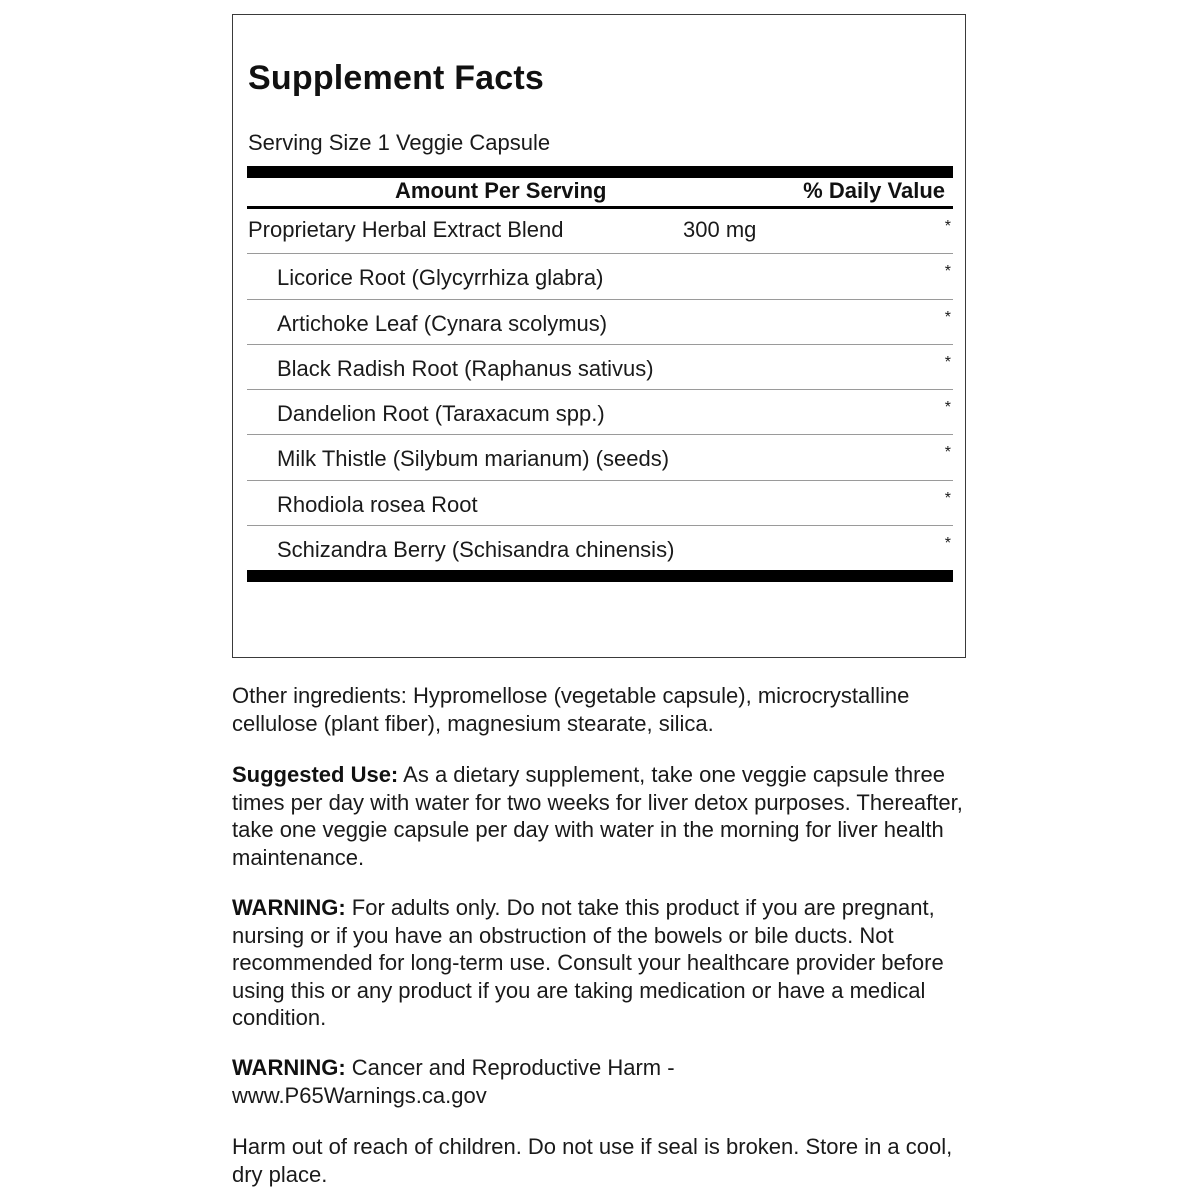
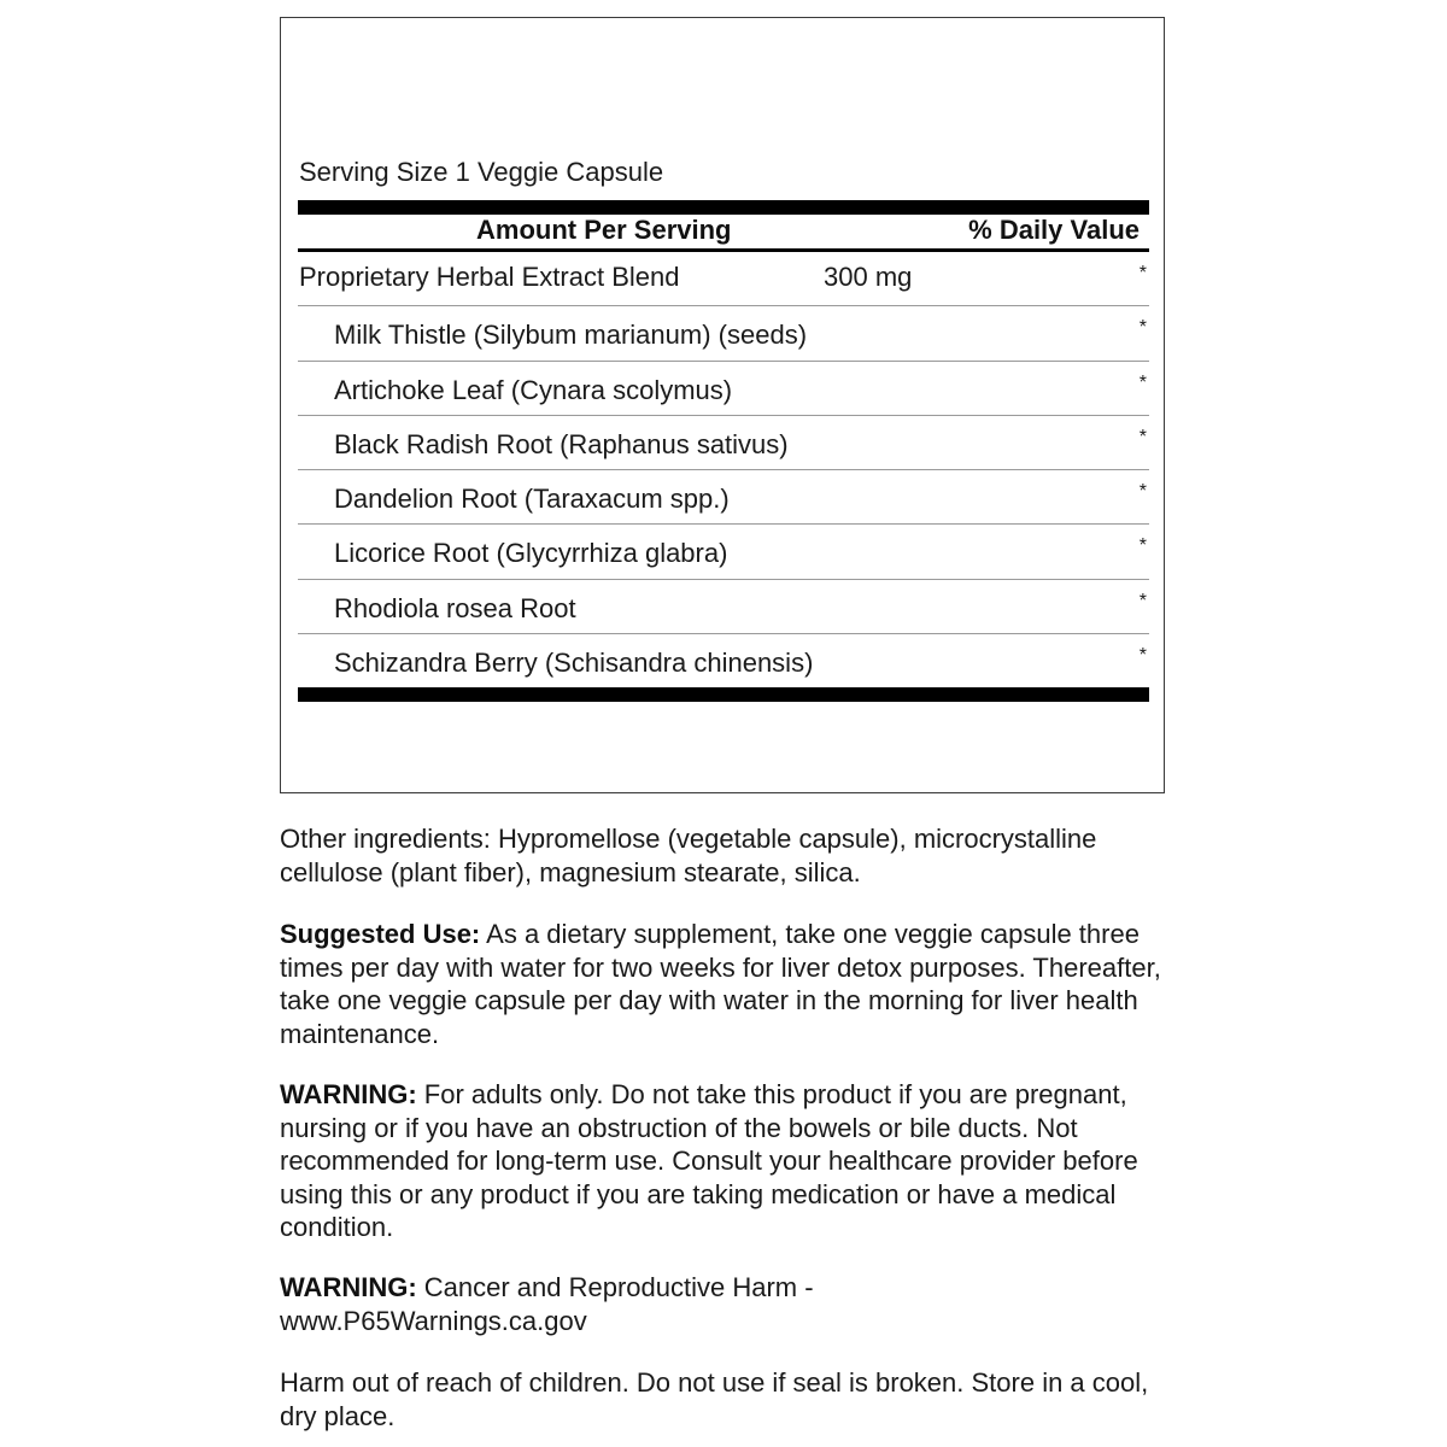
- Supplement Facts
  Serving Size 1 Veggie Capsule
  Amount Per Serving
  % Daily Value
  Proprietary Herbal Extract Blend
  300 mg
  *
- Licorice Root (Glycyrrhiza glabra)
+ Milk Thistle (Silybum marianum) (seeds)
  *
  Artichoke Leaf (Cynara scolymus)
  *
  Black Radish Root (Raphanus sativus)
  *
  Dandelion Root (Taraxacum spp.)
  *
- Milk Thistle (Silybum marianum) (seeds)
+ Licorice Root (Glycyrrhiza glabra)
  *
  Rhodiola rosea Root
  *
  Schizandra Berry (Schisandra chinensis)
  *
  Other ingredients: Hypromellose (vegetable capsule), microcrystalline cellulose (plant fiber), magnesium stearate, silica.
  Suggested Use: As a dietary supplement, take one veggie capsule three times per day with water for two weeks for liver detox purposes. Thereafter, take one veggie capsule per day with water in the morning for liver health maintenance.
  WARNING: For adults only. Do not take this product if you are pregnant, nursing or if you have an obstruction of the bowels or bile ducts. Not recommended for long-term use. Consult your healthcare provider before using this or any product if you are taking medication or have a medical condition.
  WARNING: Cancer and Reproductive Harm - www.P65Warnings.ca.gov
  Harm out of reach of children. Do not use if seal is broken. Store in a cool, dry place.
